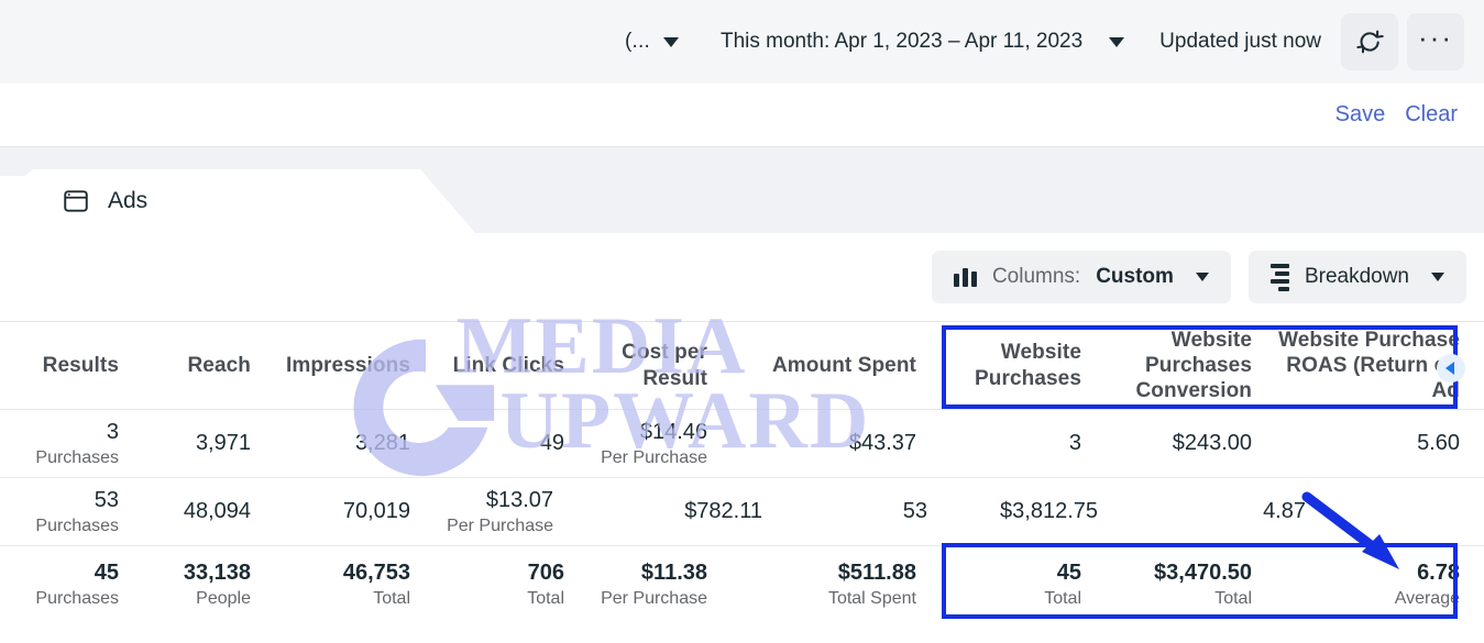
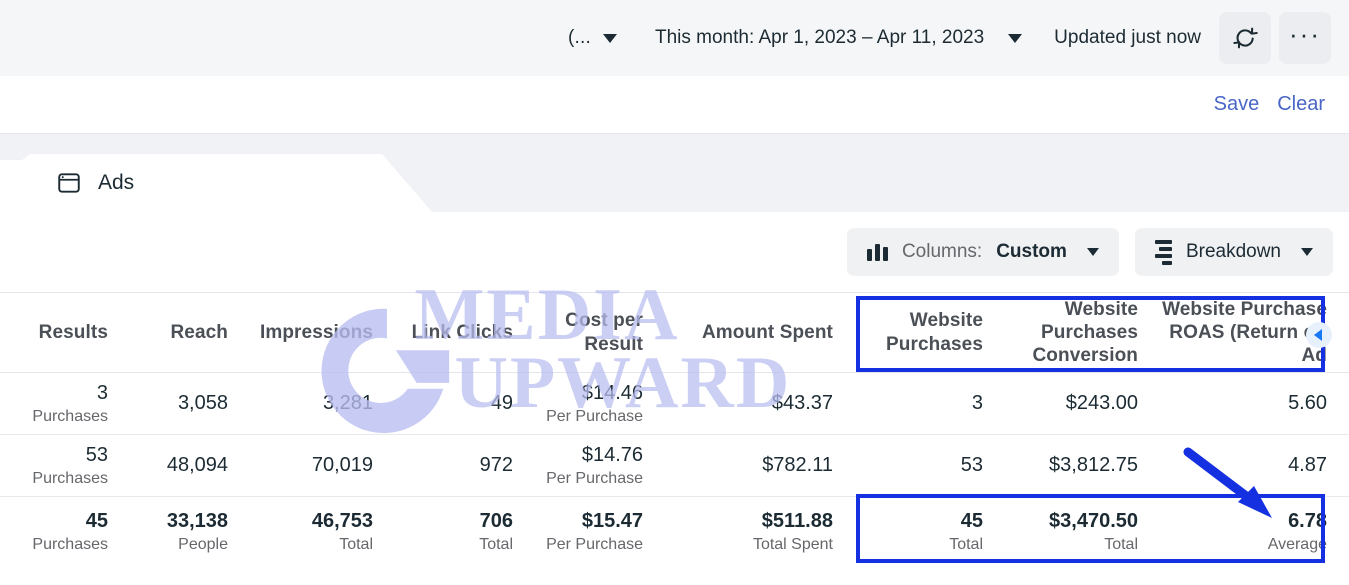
  (...
  This month: Apr 1, 2023 – Apr 11, 2023
  Updated just now
  ···
  Save
  Clear
  Ads
  Columns:
  Custom
  Breakdown
  MEDIA
  UPWARD
  Results
  Reach
  Impressions
  Link Clicks
  Cost per Result
  Amount Spent
  Website Purchases
  Website Purchases Conversion
  Website Purchase ROAS (Return Ad
  3
  Purchases
- 3,971
+ 3,058
  3,281
  49
  $14.46
  Per Purchase
  $43.37
  3
  $243.00
  5.60
  53
  Purchases
  48,094
  70,019
+ 972
- $13.07
+ $14.76
  Per Purchase
  $782.11
  53
  $3,812.75
  4.87
  45
  Purchases
  33,138
  People
  46,753
  Total
  706
  Total
- $11.38
+ $15.47
  Per Purchase
  $511.88
  Total Spent
  45
  Total
  $3,470.50
  Total
  6.78
  Average
